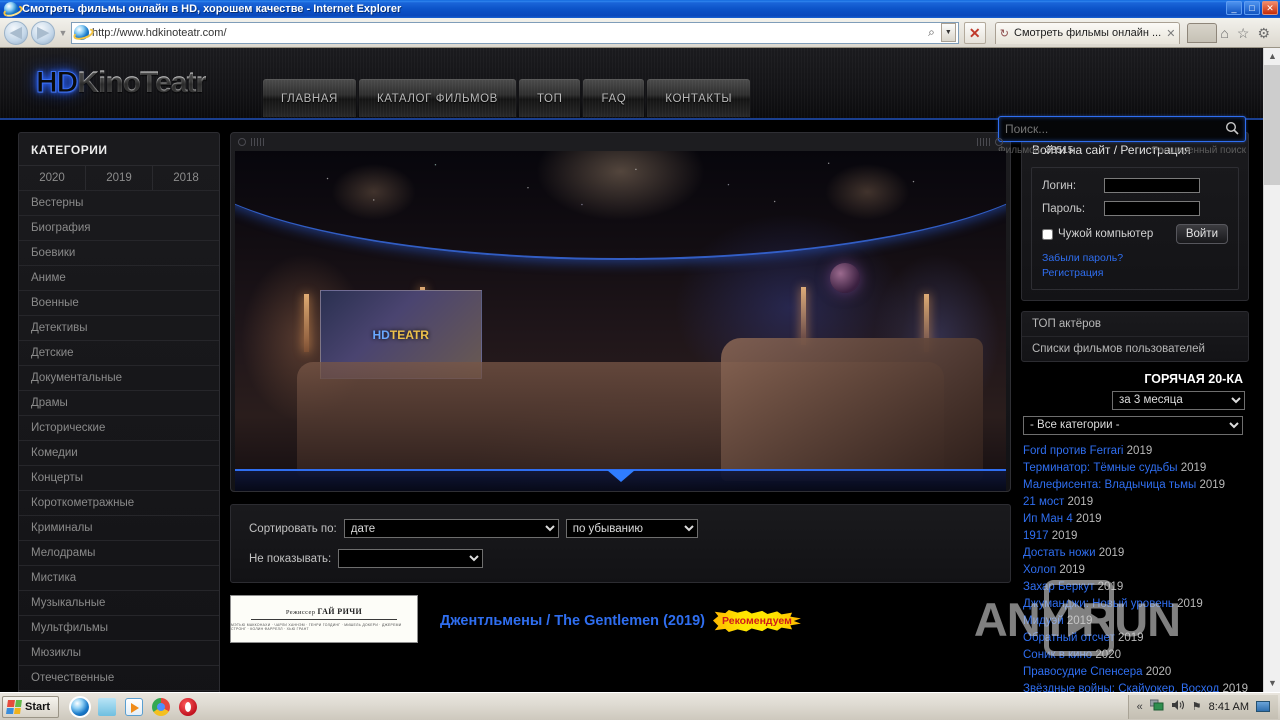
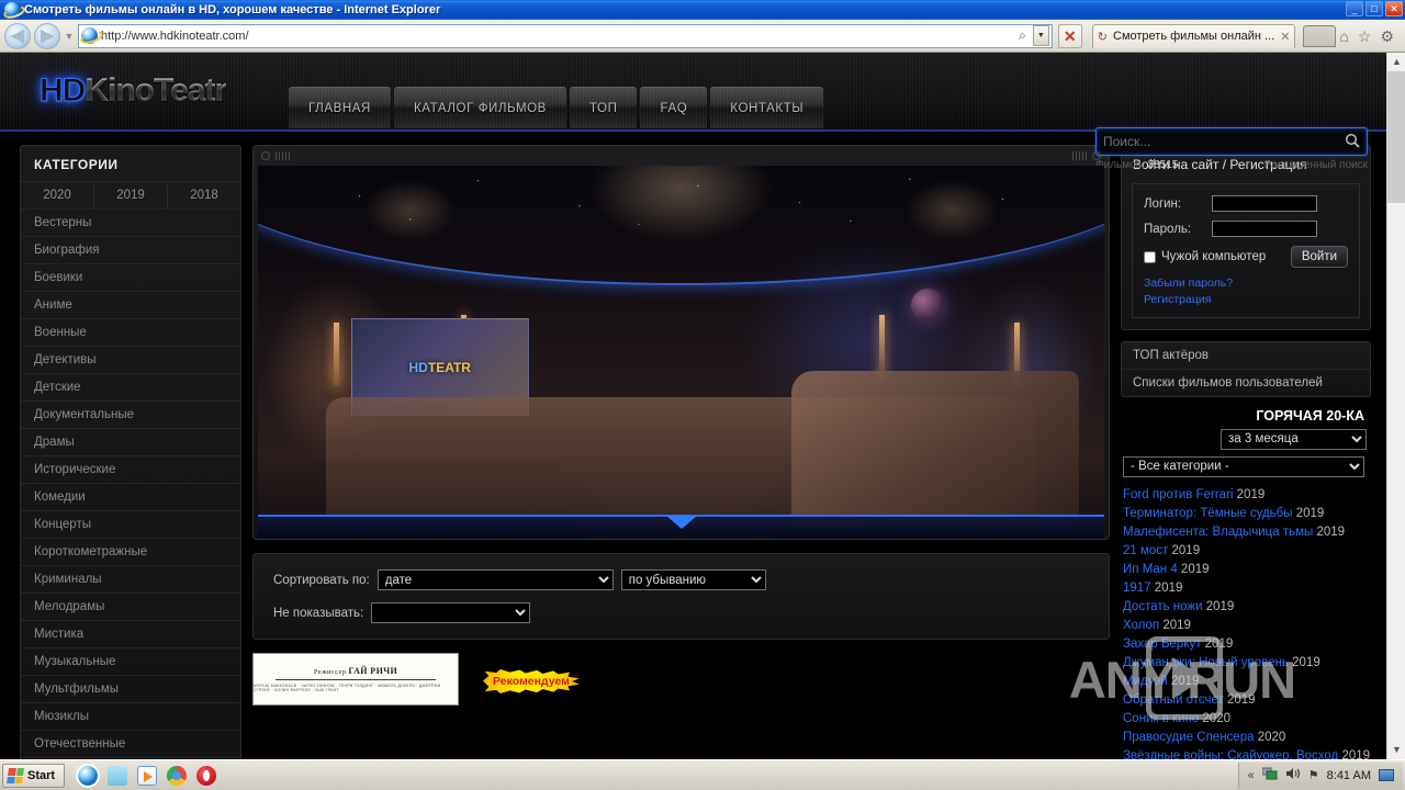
  Смотреть фильмы онлайн в HD, хорошем качестве - Internet Explorer
  _
  □
  ✕
  ◀
  ▶
  ▼
  http://www.hdkinoteatr.com/
  ⌕
  ✕
  ↻
  Смотреть фильмы онлайн ...
  ✕
  ⌂
  ☆
  ⚙
  HDKinoTeatr
  ГЛАВНАЯ
  КАТАЛОГ ФИЛЬМОВ
  ТОП
  FAQ
  КОНТАКТЫ
  Поиск...
  ильмов: 38515
  Расширенный поиск
  КАТЕГОРИИ
  2020
  2019
  2018
  Вестерны
  Биография
  Боевики
  Аниме
  Военные
  Детективы
  Детские
  Документальные
  Драмы
  Исторические
  Комедии
  Концерты
  Короткометражные
  Криминалы
  Мелодрамы
  Мистика
  Музыкальные
  Мультфильмы
  Мюзиклы
  Отечественные
  HDTEATR
  Сортировать по:
  дате
  по убыванию
  Не показывать:
- Джентльмены / The Gentlemen (2019)
  Рекомендуем
  Войти на сайт / Регистрация
  Логин:
  Пароль:
  Чужой компьютер
  Войти
  Забыли пароль?
  Регистрация
  ТОП актёров
  Списки фильмов пользователей
  ГОРЯЧАЯ 20-КА
  за 3 месяца
  - Все категории -
  Ford против Ferrari 2019
  Терминатор: Тёмные судьбы 2019
  Малефисента: Владычица тьмы 2019
  21 мост 2019
  Ип Ман 4 2019
  1917 2019
  Достать ножи 2019
  Холоп 2019
  Захар Беркут 2019
  Джуманджи: Новый уровень 2019
  Мидуэй 2019
  Обратный отсчет 2019
  Соник в кино 2020
  Правосудие Спенсера 2020
  Звёздные войны: Скайуокер. Восход 2019
  ANY RUN
  ▲
  ▼
  Start
  «
  ⚑
  8:41 AM
